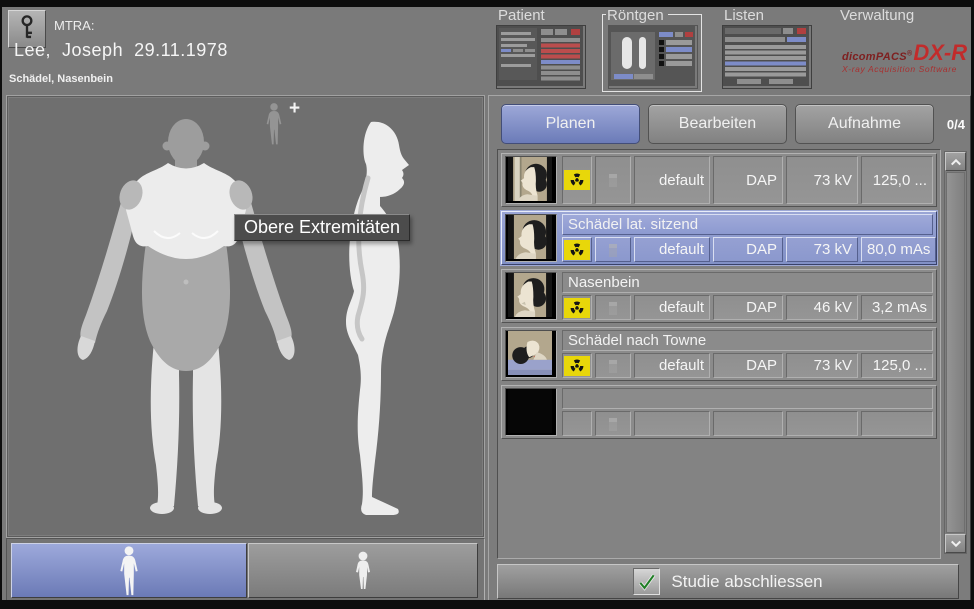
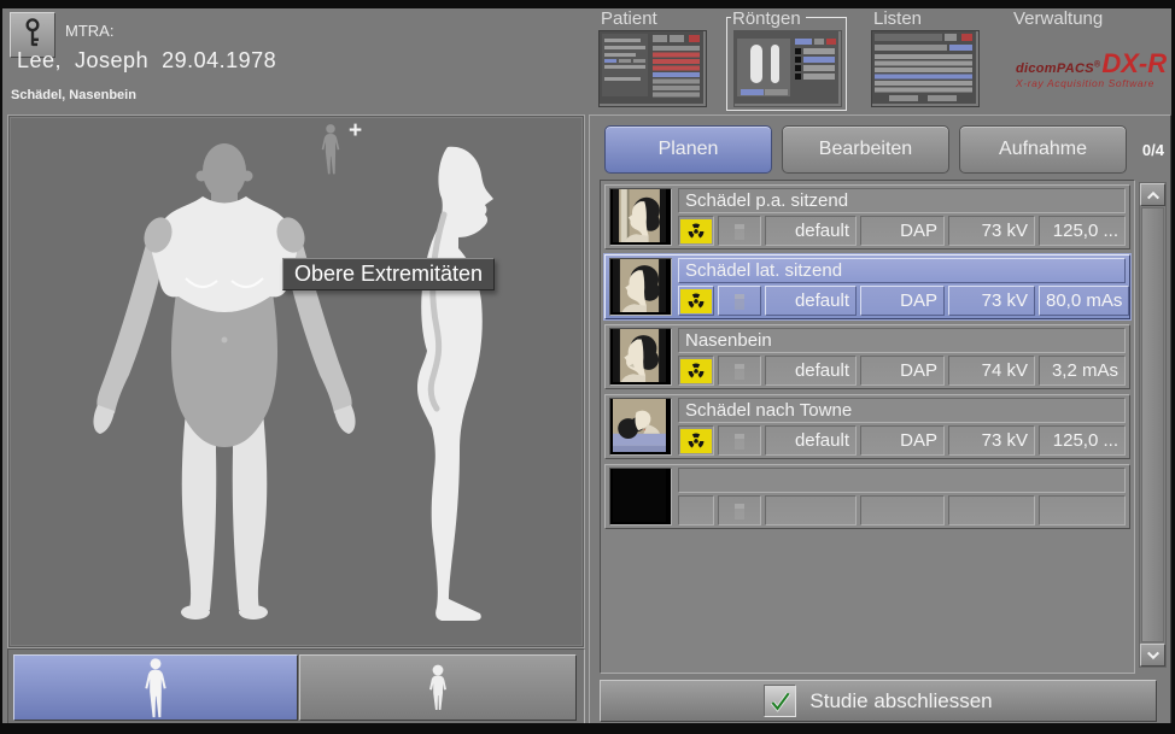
  MTRA:
- Lee, Joseph 29.11.1978
+ Lee, Joseph 29.04.1978
  Schädel, Nasenbein
  Patient
  Röntgen
  Listen
  Verwaltung
  dicomPACS DX-R
  X-ray Acquisition Software
  +
  Obere Extremitäten
  Planen
  Bearbeiten
  Aufnahme
  0/4
+ Schädel p.a. sitzend
  default
  DAP
  73 kV
  125,0 ...
  Schädel lat. sitzend
  default
  DAP
  73 kV
  80,0 mAs
  Nasenbein
  default
  DAP
- 46 kV
+ 74 kV
  3,2 mAs
  Schädel nach Towne
  default
  DAP
  73 kV
  125,0 ...
  Studie abschliessen
